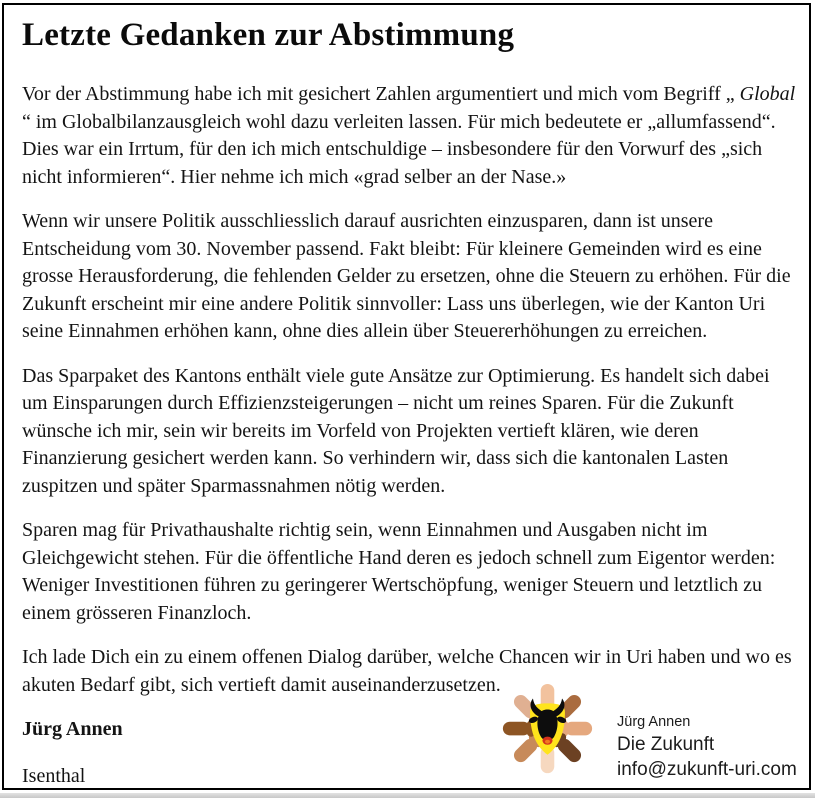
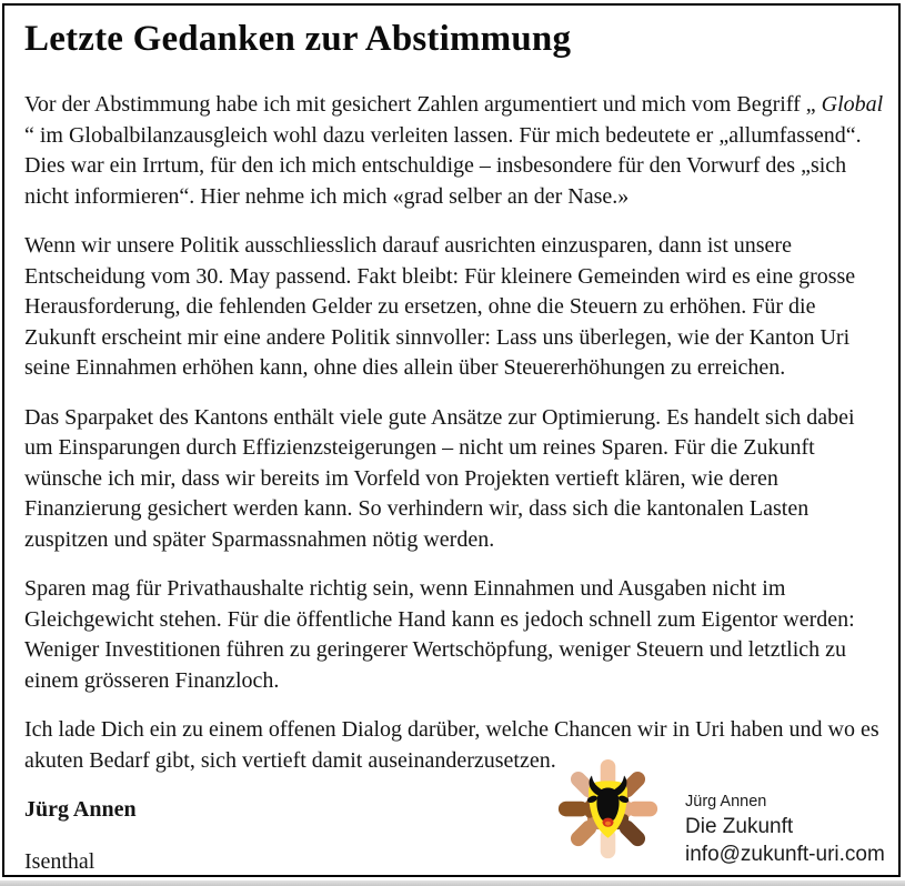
  Letzte Gedanken zur Abstimmung
  Vor der Abstimmung habe ich mit gesichert Zahlen argumentiert und mich vom Begriff „ Global “ im Globalbilanzausgleich wohl dazu verleiten lassen. Für mich bedeutete er „allumfassend“. Dies war ein Irrtum, für den ich mich entschuldige – insbesondere für den Vorwurf des „sich nicht informieren“. Hier nehme ich mich «grad selber an der Nase.»
- Wenn wir unsere Politik ausschliesslich darauf ausrichten einzusparen, dann ist unsere Entscheidung vom 30. November passend. Fakt bleibt: Für kleinere Gemeinden wird es eine grosse Herausforderung, die fehlenden Gelder zu ersetzen, ohne die Steuern zu erhöhen. Für die Zukunft erscheint mir eine andere Politik sinnvoller: Lass uns überlegen, wie der Kanton Uri seine Einnahmen erhöhen kann, ohne dies allein über Steuererhöhungen zu erreichen.
+ Wenn wir unsere Politik ausschliesslich darauf ausrichten einzusparen, dann ist unsere Entscheidung vom 30. May passend. Fakt bleibt: Für kleinere Gemeinden wird es eine grosse Herausforderung, die fehlenden Gelder zu ersetzen, ohne die Steuern zu erhöhen. Für die Zukunft erscheint mir eine andere Politik sinnvoller: Lass uns überlegen, wie der Kanton Uri seine Einnahmen erhöhen kann, ohne dies allein über Steuererhöhungen zu erreichen.
- Das Sparpaket des Kantons enthält viele gute Ansätze zur Optimierung. Es handelt sich dabei um Einsparungen durch Effizienzsteigerungen – nicht um reines Sparen. Für die Zukunft wünsche ich mir, sein wir bereits im Vorfeld von Projekten vertieft klären, wie deren Finanzierung gesichert werden kann. So verhindern wir, dass sich die kantonalen Lasten zuspitzen und später Sparmassnahmen nötig werden.
+ Das Sparpaket des Kantons enthält viele gute Ansätze zur Optimierung. Es handelt sich dabei um Einsparungen durch Effizienzsteigerungen – nicht um reines Sparen. Für die Zukunft wünsche ich mir, dass wir bereits im Vorfeld von Projekten vertieft klären, wie deren Finanzierung gesichert werden kann. So verhindern wir, dass sich die kantonalen Lasten zuspitzen und später Sparmassnahmen nötig werden.
- Sparen mag für Privathaushalte richtig sein, wenn Einnahmen und Ausgaben nicht im Gleichgewicht stehen. Für die öffentliche Hand deren es jedoch schnell zum Eigentor werden: Weniger Investitionen führen zu geringerer Wertschöpfung, weniger Steuern und letztlich zu einem grösseren Finanzloch.
+ Sparen mag für Privathaushalte richtig sein, wenn Einnahmen und Ausgaben nicht im Gleichgewicht stehen. Für die öffentliche Hand kann es jedoch schnell zum Eigentor werden: Weniger Investitionen führen zu geringerer Wertschöpfung, weniger Steuern und letztlich zu einem grösseren Finanzloch.
  Ich lade Dich ein zu einem offenen Dialog darüber, welche Chancen wir in Uri haben und wo es akuten Bedarf gibt, sich vertieft damit auseinanderzusetzen.
  Jürg Annen
  Isenthal
  Jürg Annen
  Die Zukunft
  info@zukunft-uri.com
